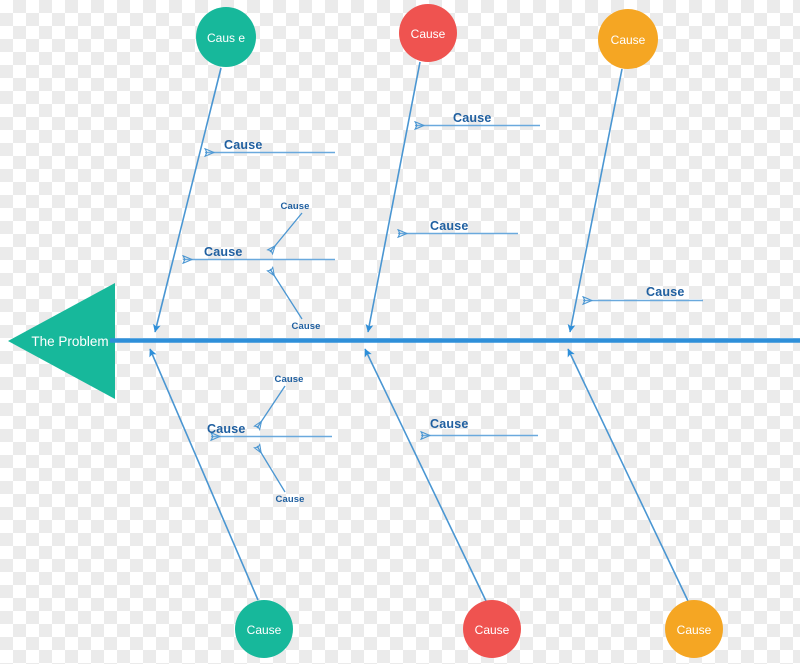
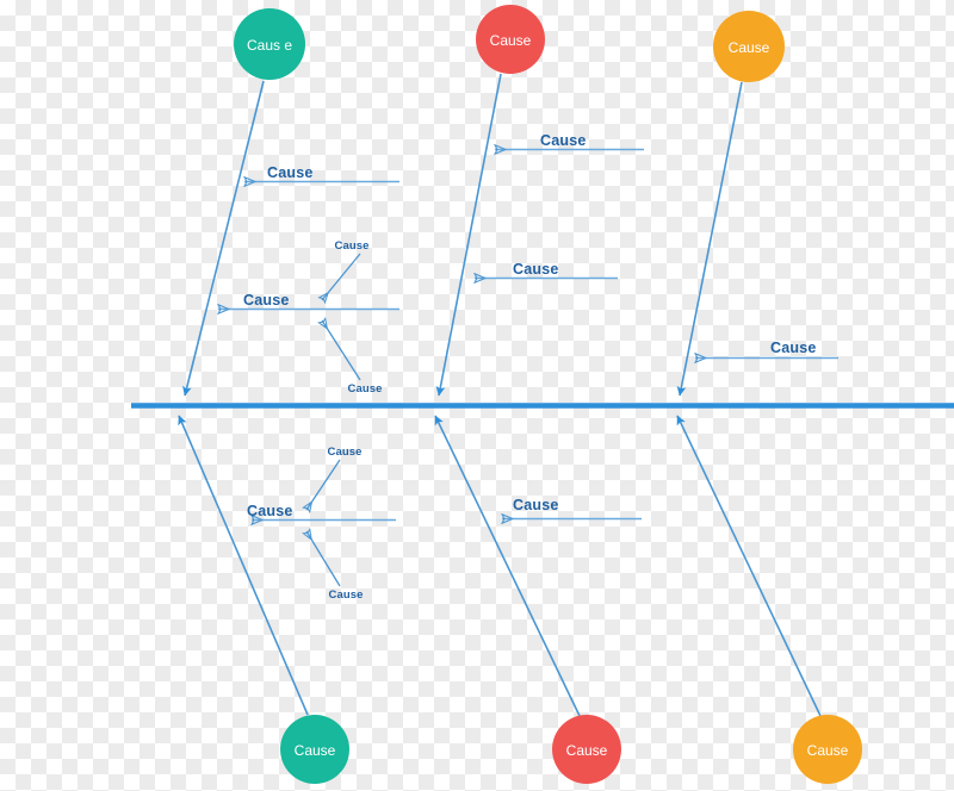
- The Problem
  Cause
  Cause
  Cause
  Cause
  Caus e
  Cause
  Cause
  Cause
  Cause
  Cause
  Cause
  Cause
  Cause
  Cause
  Cause
  Cause
  Cause
